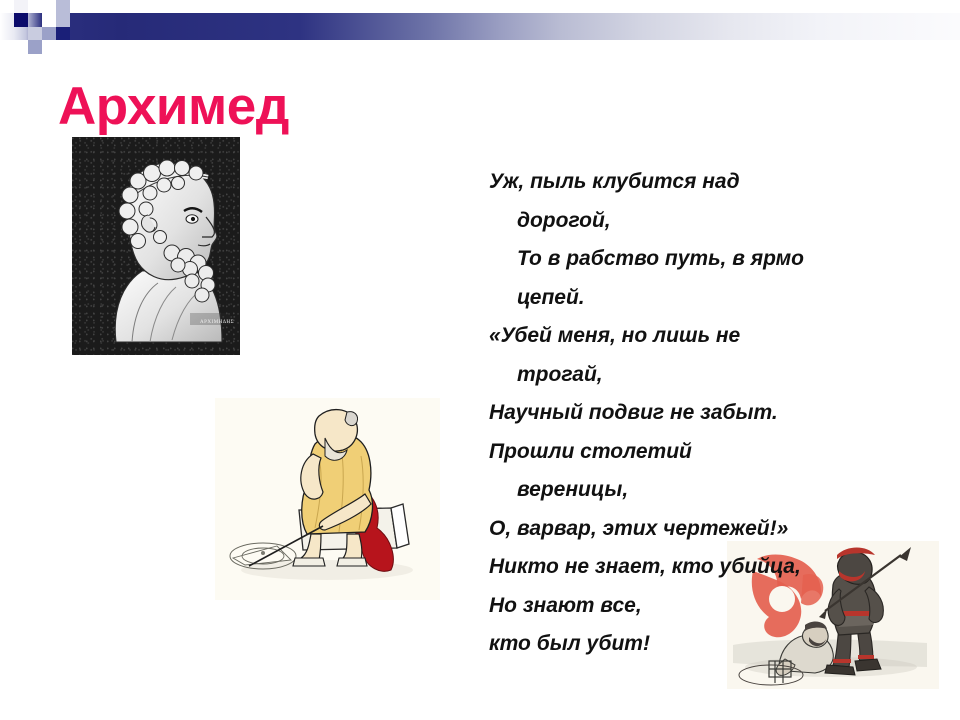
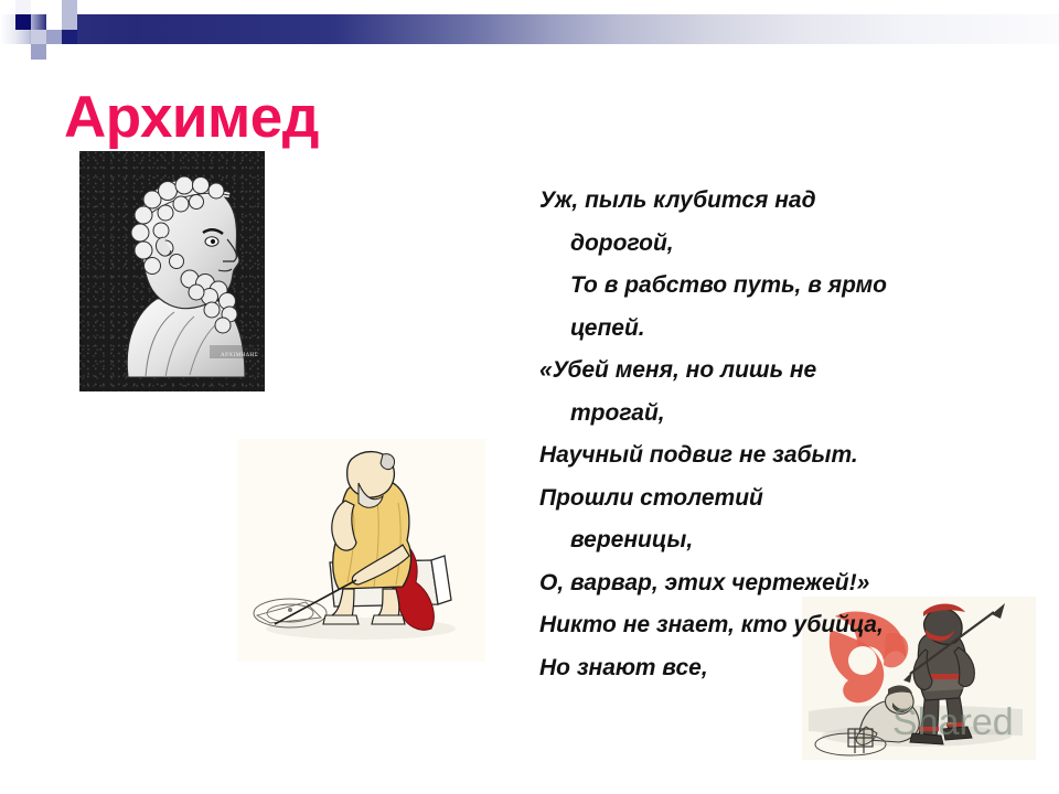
  Архимед
+ Shared
  Уж, пыль клубится над
  дорогой,
  То в рабство путь, в ярмо
  цепей.
  «Убей меня, но лишь не
  трогай,
  Научный подвиг не забыт.
  Прошли столетий
  вереницы,
  О, варвар, этих чертежей!»
  Никто не знает, кто убийца,
  Но знают все,
- кто был убит!
